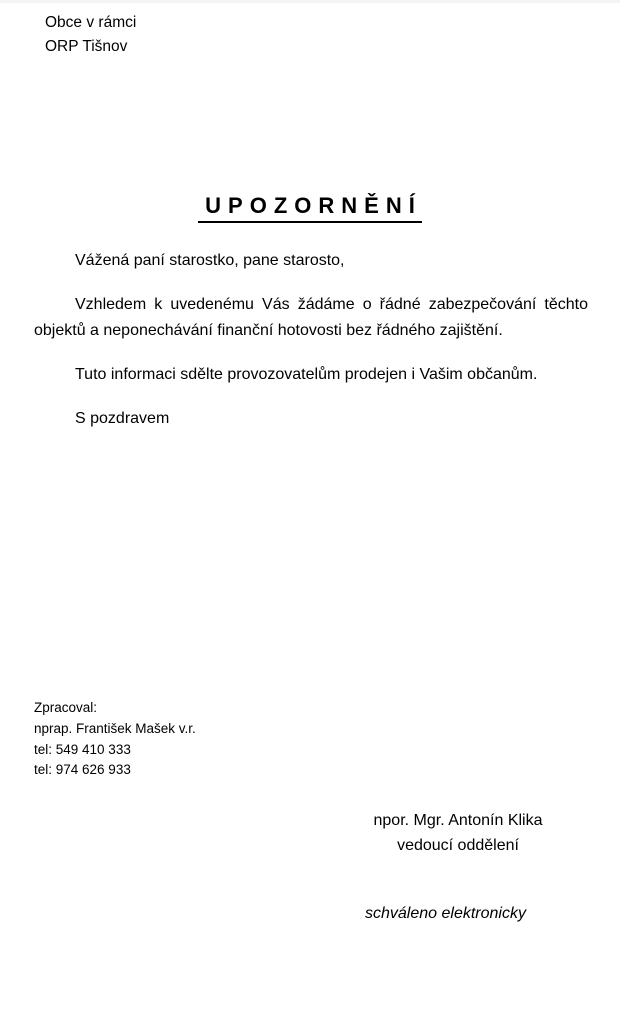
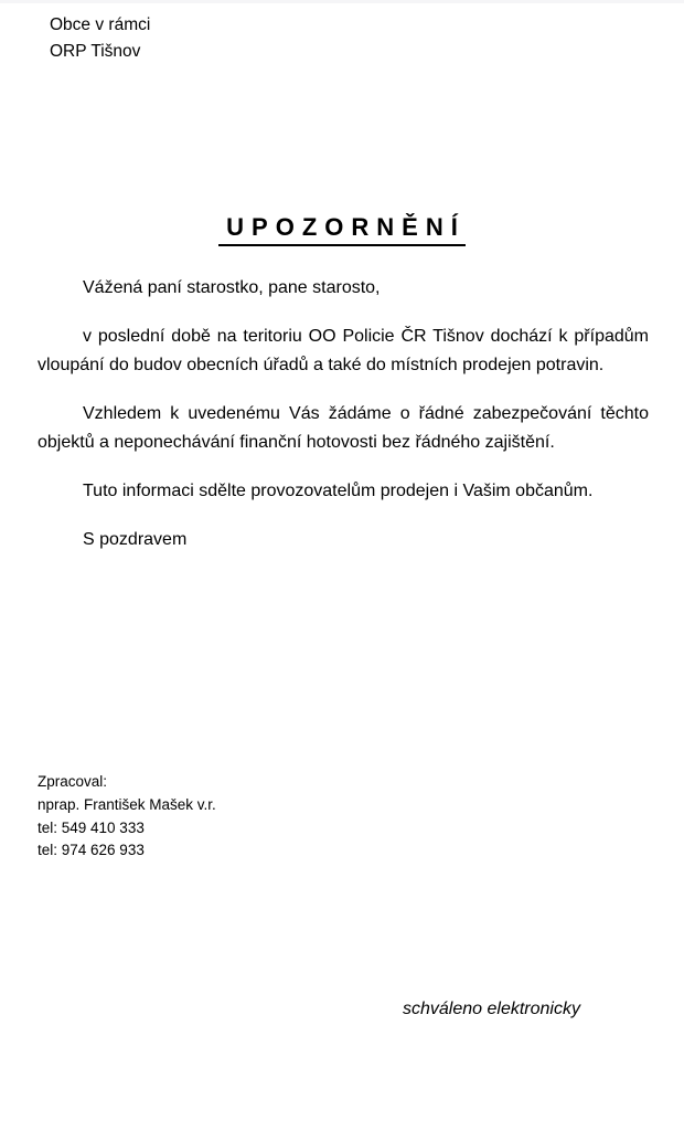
  Obce v rámci
  ORP Tišnov
  UPOZORNĚNÍ
  Vážená paní starostko, pane starosto,
+ v poslední době na teritoriu OO Policie ČR Tišnov dochází k případům vloupání do budov obecních úřadů a také do místních prodejen potravin.
  Vzhledem k uvedenému Vás žádáme o řádné zabezpečování těchto objektů a neponechávání finanční hotovosti bez řádného zajištění.
  Tuto informaci sdělte provozovatelům prodejen i Vašim občanům.
  S pozdravem
  Zpracoval:
  nprap. František Mašek v.r.
  tel: 549 410 333
  tel: 974 626 933
- npor. Mgr. Antonín Klika
- vedoucí oddělení
  schváleno elektronicky
